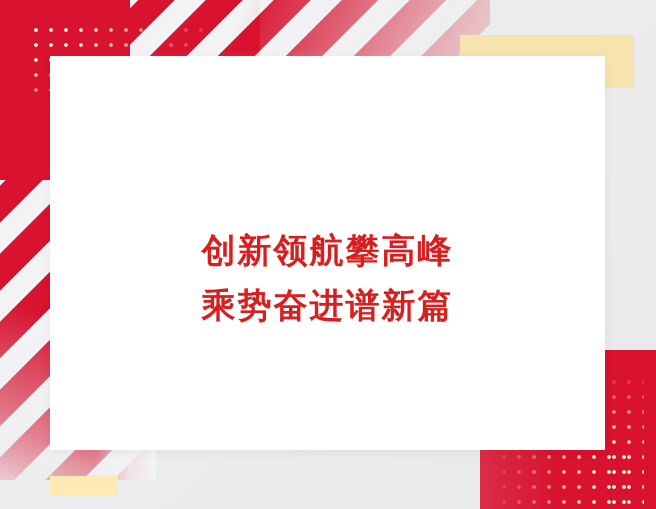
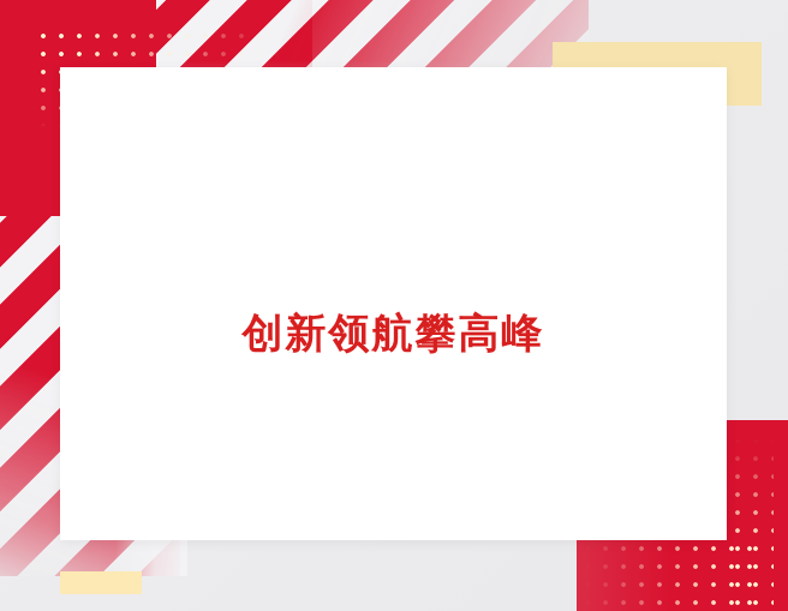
  创新领航攀高峰
- 乘势奋进谱新篇
